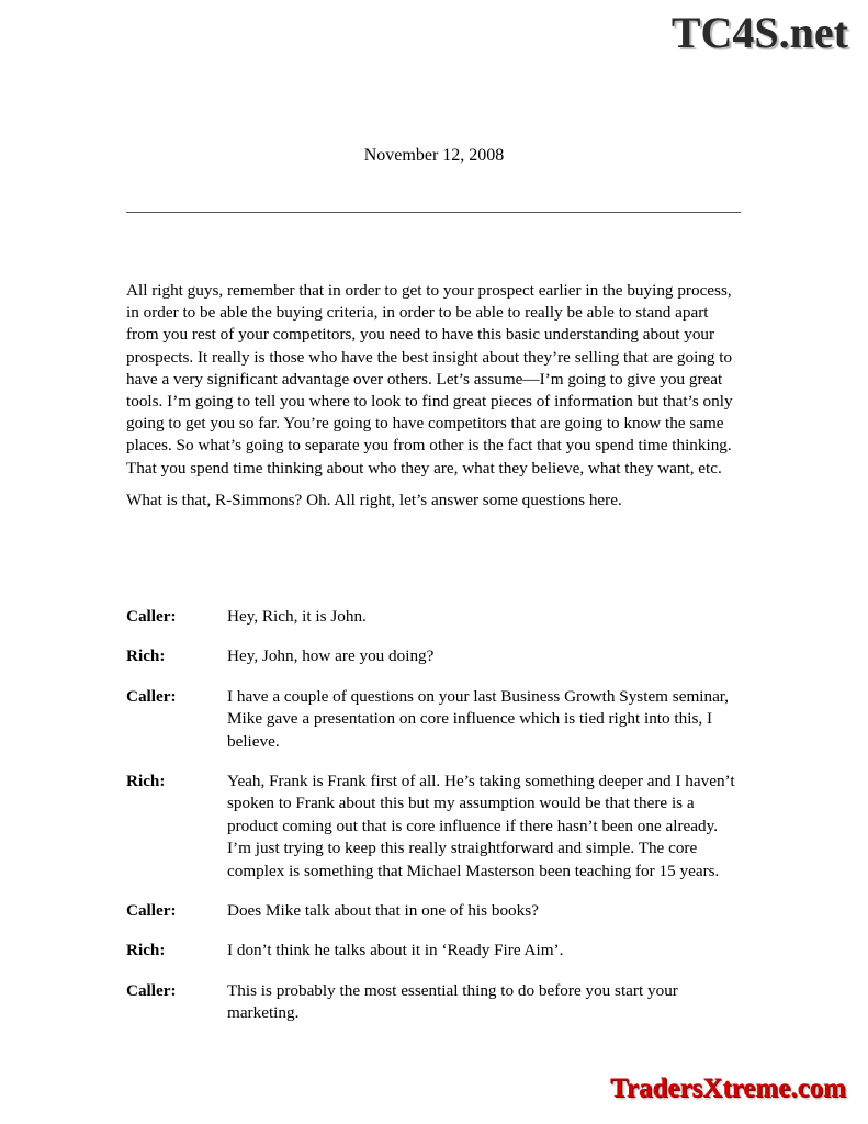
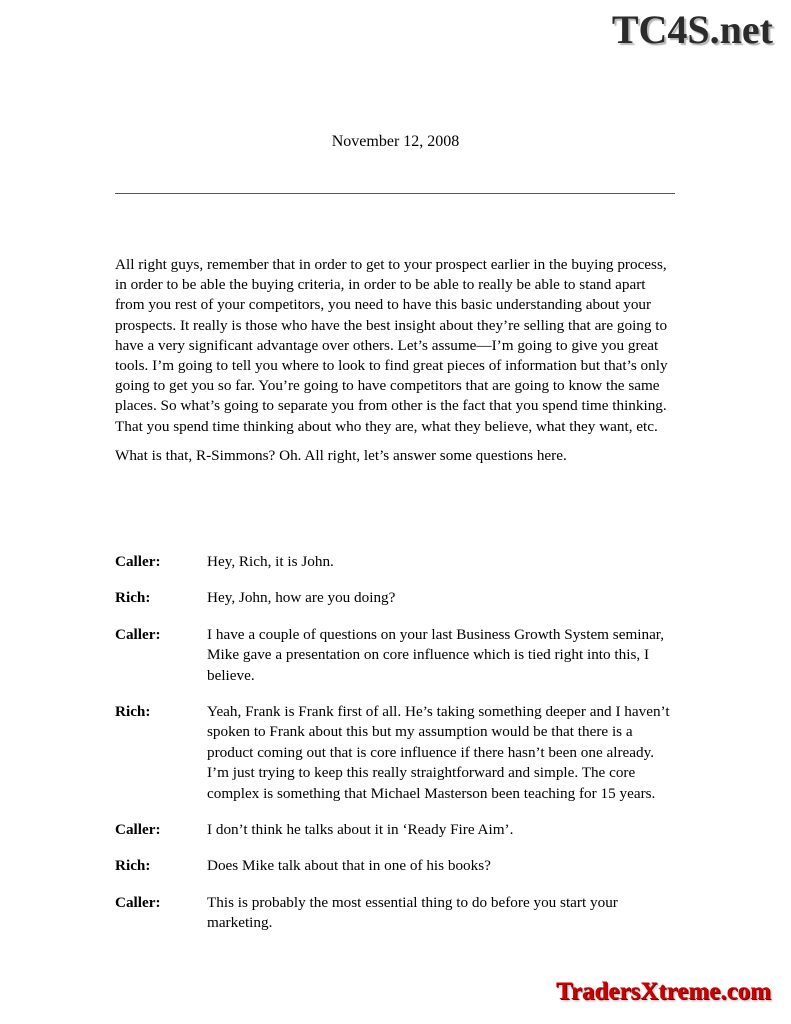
  TC4S.net
  November 12, 2008
  All right guys, remember that in order to get to your prospect earlier in the buying process, in order to be able the buying criteria, in order to be able to really be able to stand apart from you rest of your competitors, you need to have this basic understanding about your prospects. It really is those who have the best insight about they’re selling that are going to have a very significant advantage over others. Let’s assume—I’m going to give you great tools. I’m going to tell you where to look to find great pieces of information but that’s only going to get you so far. You’re going to have competitors that are going to know the same places. So what’s going to separate you from other is the fact that you spend time thinking. That you spend time thinking about who they are, what they believe, what they want, etc.
  What is that, R-Simmons? Oh. All right, let’s answer some questions here.
  Caller:
  Hey, Rich, it is John.
  Rich:
  Hey, John, how are you doing?
  Caller:
  I have a couple of questions on your last Business Growth System seminar, Mike gave a presentation on core influence which is tied right into this, I believe.
  Rich:
  Yeah, Frank is Frank first of all. He’s taking something deeper and I haven’t spoken to Frank about this but my assumption would be that there is a product coming out that is core influence if there hasn’t been one already. I’m just trying to keep this really straightforward and simple. The core complex is something that Michael Masterson been teaching for 15 years.
  Caller:
- Does Mike talk about that in one of his books?
+ I don’t think he talks about it in ‘Ready Fire Aim’.
  Rich:
- I don’t think he talks about it in ‘Ready Fire Aim’.
+ Does Mike talk about that in one of his books?
  Caller:
  This is probably the most essential thing to do before you start your marketing.
  TradersXtreme.com
